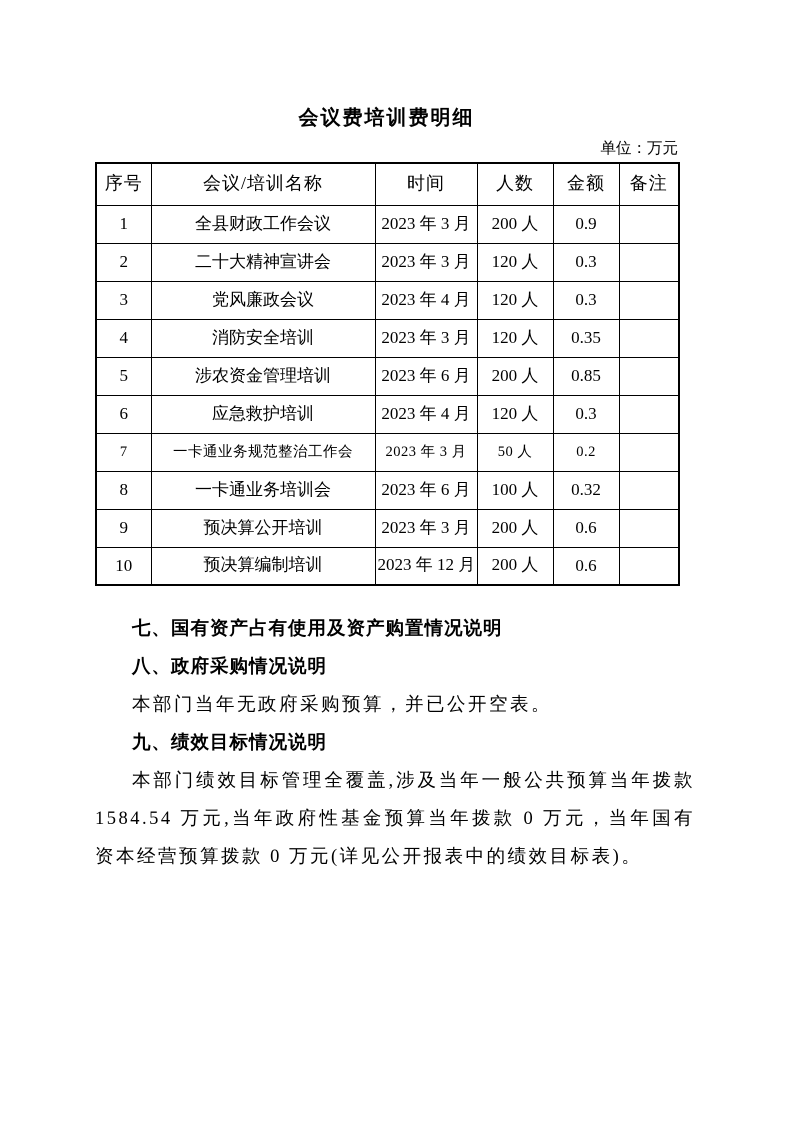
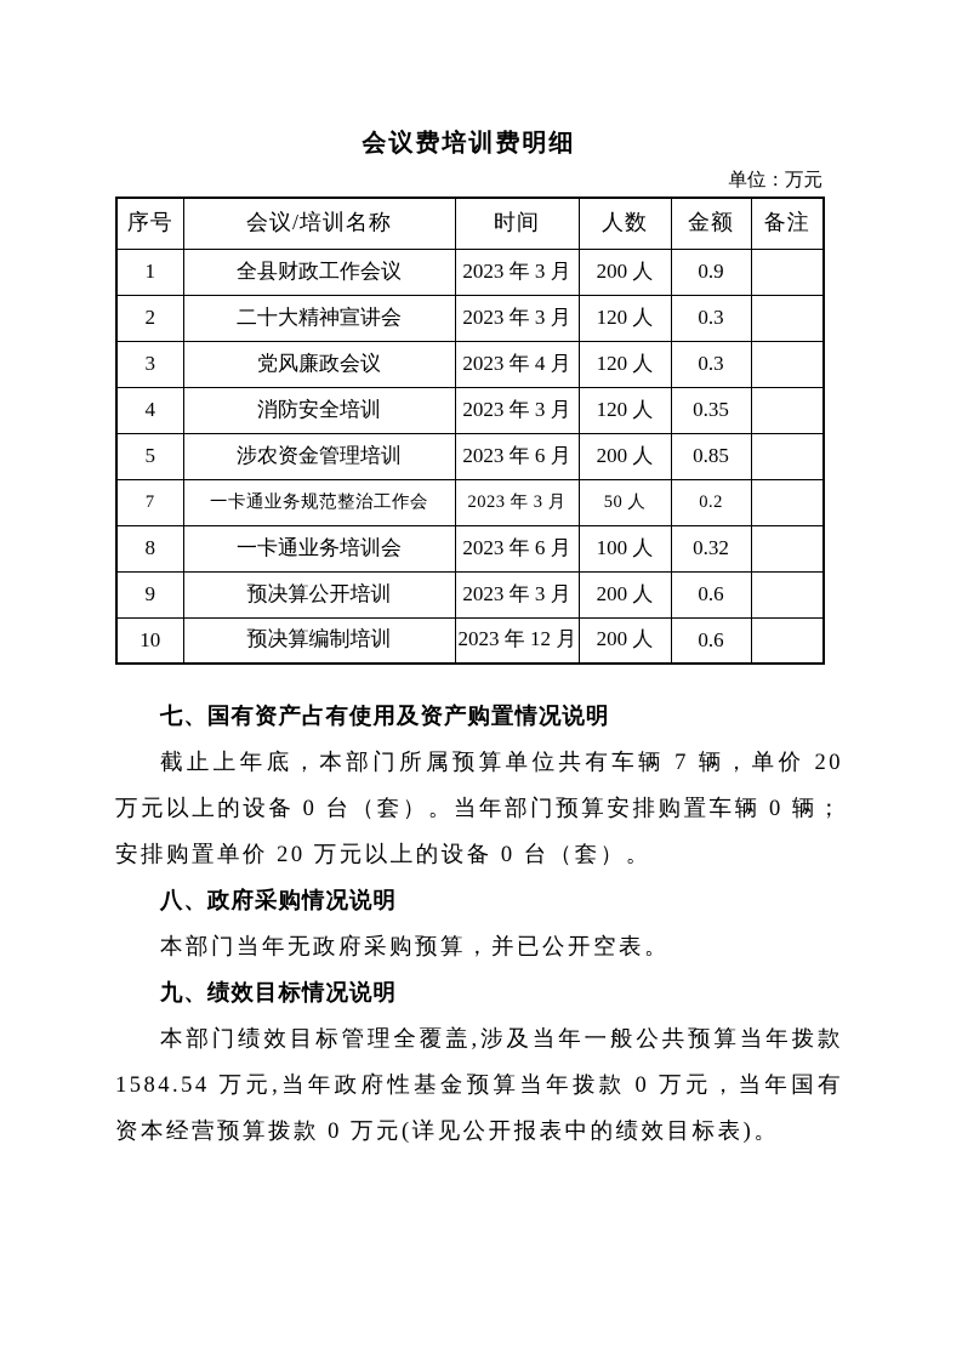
  会议费培训费明细
  单位：万元
  序号	会议/培训名称	时间	人数	金额	备注
  1	全县财政工作会议	2023 年 3 月	200 人	0.9
  2	二十大精神宣讲会	2023 年 3 月	120 人	0.3
  3	党风廉政会议	2023 年 4 月	120 人	0.3
  4	消防安全培训	2023 年 3 月	120 人	0.35
  5	涉农资金管理培训	2023 年 6 月	200 人	0.85
- 6	应急救护培训	2023 年 4 月	120 人	0.3
  7	一卡通业务规范整治工作会	2023 年 3 月	50 人	0.2
  8	一卡通业务培训会	2023 年 6 月	100 人	0.32
  9	预决算公开培训	2023 年 3 月	200 人	0.6
  10	预决算编制培训	2023 年 12 月	200 人	0.6
  七、国有资产占有使用及资产购置情况说明
+ 截止上年底，本部门所属预算单位共有车辆 7 辆，单价 20 万元以上的设备 0 台（套）。当年部门预算安排购置车辆 0 辆；安排购置单价 20 万元以上的设备 0 台（套）。
  八、政府采购情况说明
  本部门当年无政府采购预算，并已公开空表。
  九、绩效目标情况说明
  本部门绩效目标管理全覆盖,涉及当年一般公共预算当年拨款 1584.54 万元,当年政府性基金预算当年拨款 0 万元，当年国有资本经营预算拨款 0 万元(详见公开报表中的绩效目标表)。
